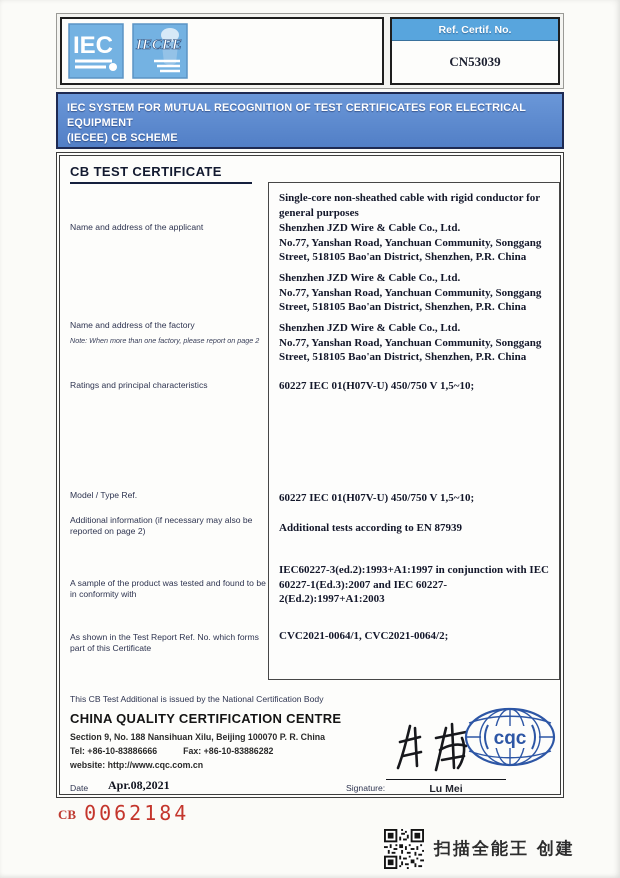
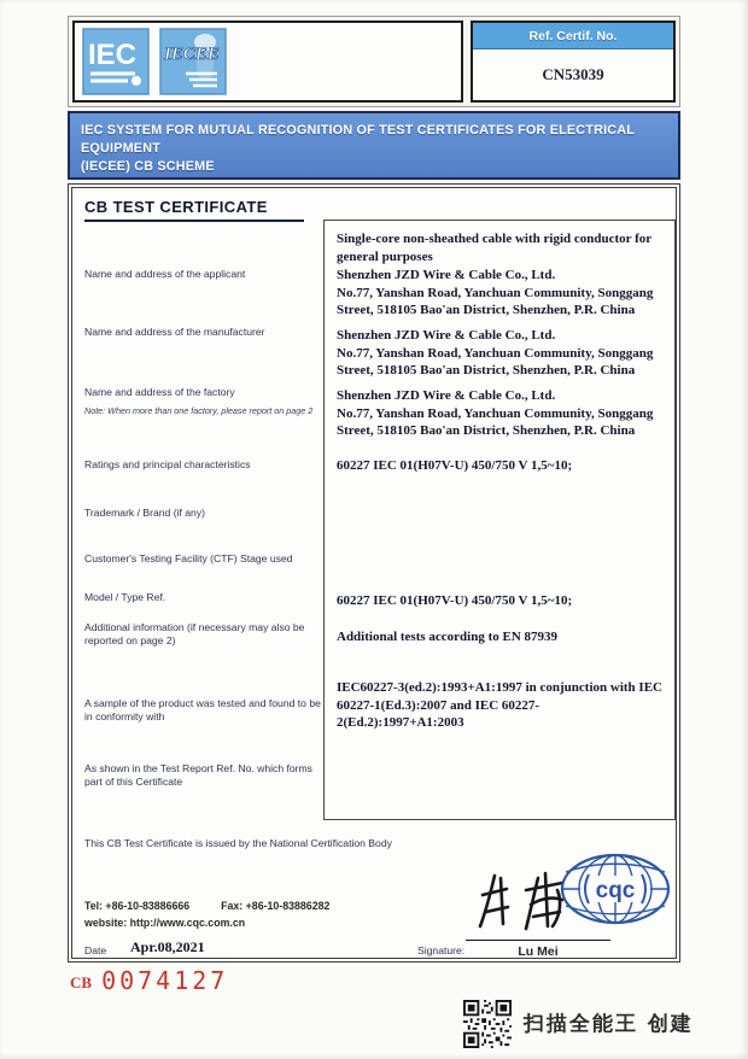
  IEC
  IECEE
  Ref. Certif. No.
  CN53039
  IEC SYSTEM FOR MUTUAL RECOGNITION OF TEST CERTIFICATES FOR ELECTRICAL EQUIPMENT
  (IECEE) CB SCHEME
  CB TEST CERTIFICATE
  Name and address of the applicant
+ Name and address of the manufacturer
  Name and address of the factory
  Note: When more than one factory, please report on page 2
  Ratings and principal characteristics
+ Trademark / Brand (if any)
+ Customer's Testing Facility (CTF) Stage used
  Model / Type Ref.
  Additional information (if necessary may also be reported on page 2)
  A sample of the product was tested and found to be in conformity with
  As shown in the Test Report Ref. No. which forms part of this Certificate
  Single-core non-sheathed cable with rigid conductor for general purposes
  Shenzhen JZD Wire & Cable Co., Ltd.
  No.77, Yanshan Road, Yanchuan Community, Songgang Street, 518105 Bao'an District, Shenzhen, P.R. China
  Shenzhen JZD Wire & Cable Co., Ltd.
  No.77, Yanshan Road, Yanchuan Community, Songgang Street, 518105 Bao'an District, Shenzhen, P.R. China
  Shenzhen JZD Wire & Cable Co., Ltd.
  No.77, Yanshan Road, Yanchuan Community, Songgang Street, 518105 Bao'an District, Shenzhen, P.R. China
  60227 IEC 01(H07V-U) 450/750 V 1,5~10;
  60227 IEC 01(H07V-U) 450/750 V 1,5~10;
  Additional tests according to EN 87939
  IEC60227-3(ed.2):1993+A1:1997 in conjunction with IEC 60227-1(Ed.3):2007 and IEC 60227-2(Ed.2):1997+A1:2003
- CVC2021-0064/1, CVC2021-0064/2;
- This CB Test Additional is issued by the National Certification Body
+ This CB Test Certificate is issued by the National Certification Body
- CHINA QUALITY CERTIFICATION CENTRE
- Section 9, No. 188 Nansihuan Xilu, Beijing 100070 P. R. China
  Tel: +86-10-83886666 Fax: +86-10-83886282
  website: http://www.cqc.com.cn
  Date
  Apr.08,2021
  Signature:
  Lu Mei
  cqc
  CB
- 0062184
+ 0074127
  扫描全能王 创建
